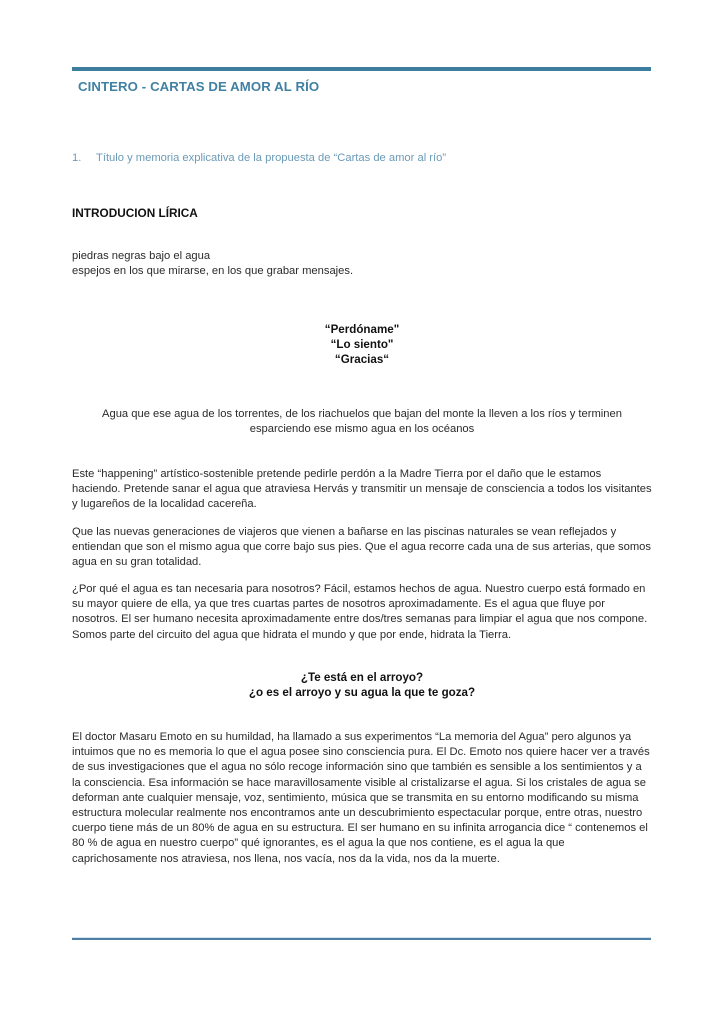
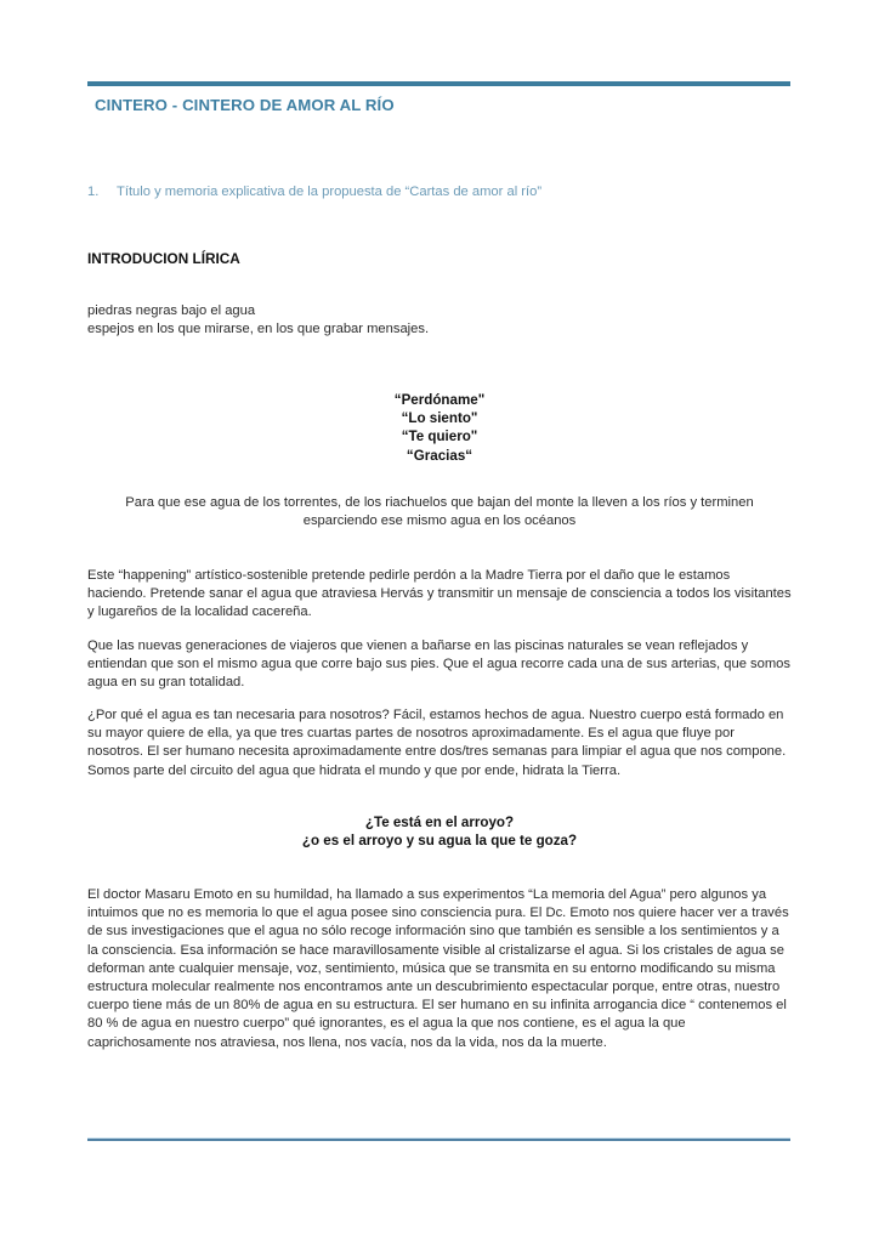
- CINTERO - CARTAS DE AMOR AL RÍO
+ CINTERO - CINTERO DE AMOR AL RÍO
  1. Título y memoria explicativa de la propuesta de “Cartas de amor al río”
  INTRODUCION LÍRICA
  piedras negras bajo el agua
  espejos en los que mirarse, en los que grabar mensajes.
  “Perdóname"
  “Lo siento"
+ “Te quiero"
  “Gracias“
- Agua que ese agua de los torrentes, de los riachuelos que bajan del monte la lleven a los ríos y terminen esparciendo ese mismo agua en los océanos
+ Para que ese agua de los torrentes, de los riachuelos que bajan del monte la lleven a los ríos y terminen esparciendo ese mismo agua en los océanos
  Este “happening” artístico-sostenible pretende pedirle perdón a la Madre Tierra por el daño que le estamos haciendo. Pretende sanar el agua que atraviesa Hervás y transmitir un mensaje de consciencia a todos los visitantes y lugareños de la localidad cacereña.
  Que las nuevas generaciones de viajeros que vienen a bañarse en las piscinas naturales se vean reflejados y entiendan que son el mismo agua que corre bajo sus pies. Que el agua recorre cada una de sus arterias, que somos agua en su gran totalidad.
  ¿Por qué el agua es tan necesaria para nosotros? Fácil, estamos hechos de agua. Nuestro cuerpo está formado en su mayor quiere de ella, ya que tres cuartas partes de nosotros aproximadamente. Es el agua que fluye por nosotros. El ser humano necesita aproximadamente entre dos/tres semanas para limpiar el agua que nos compone. Somos parte del circuito del agua que hidrata el mundo y que por ende, hidrata la Tierra.
  ¿Te está en el arroyo?
  ¿o es el arroyo y su agua la que te goza?
  El doctor Masaru Emoto en su humildad, ha llamado a sus experimentos “La memoria del Agua” pero algunos ya intuimos que no es memoria lo que el agua posee sino consciencia pura. El Dc. Emoto nos quiere hacer ver a través de sus investigaciones que el agua no sólo recoge información sino que también es sensible a los sentimientos y a la consciencia. Esa información se hace maravillosamente visible al cristalizarse el agua. Si los cristales de agua se deforman ante cualquier mensaje, voz, sentimiento, música que se transmita en su entorno modificando su misma estructura molecular realmente nos encontramos ante un descubrimiento espectacular porque, entre otras, nuestro cuerpo tiene más de un 80% de agua en su estructura. El ser humano en su infinita arrogancia dice “ contenemos el 80 % de agua en nuestro cuerpo” qué ignorantes, es el agua la que nos contiene, es el agua la que caprichosamente nos atraviesa, nos llena, nos vacía, nos da la vida, nos da la muerte.
